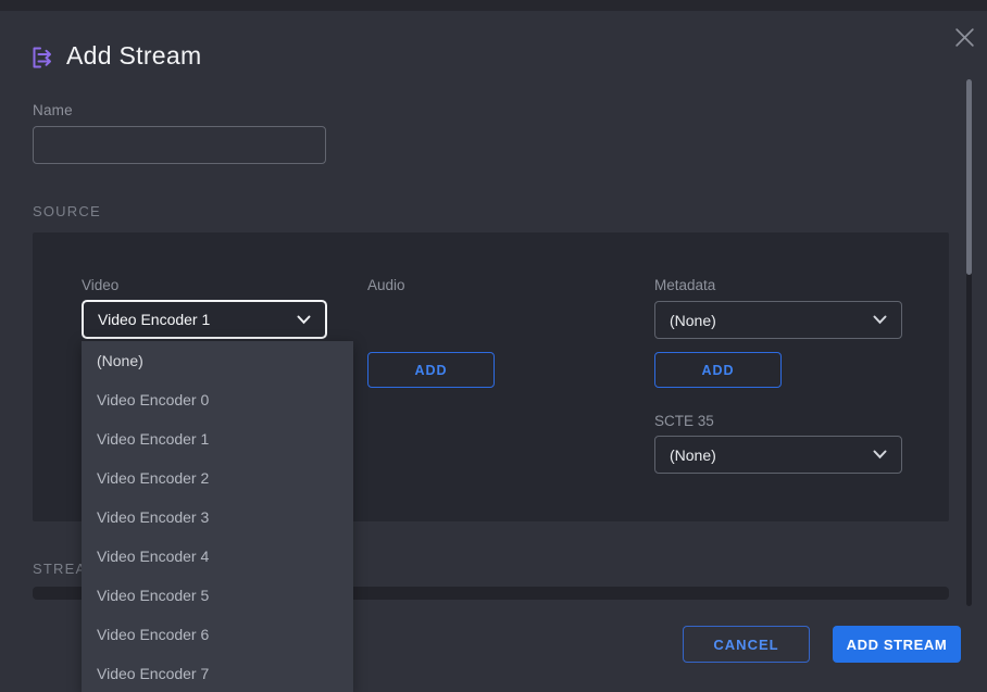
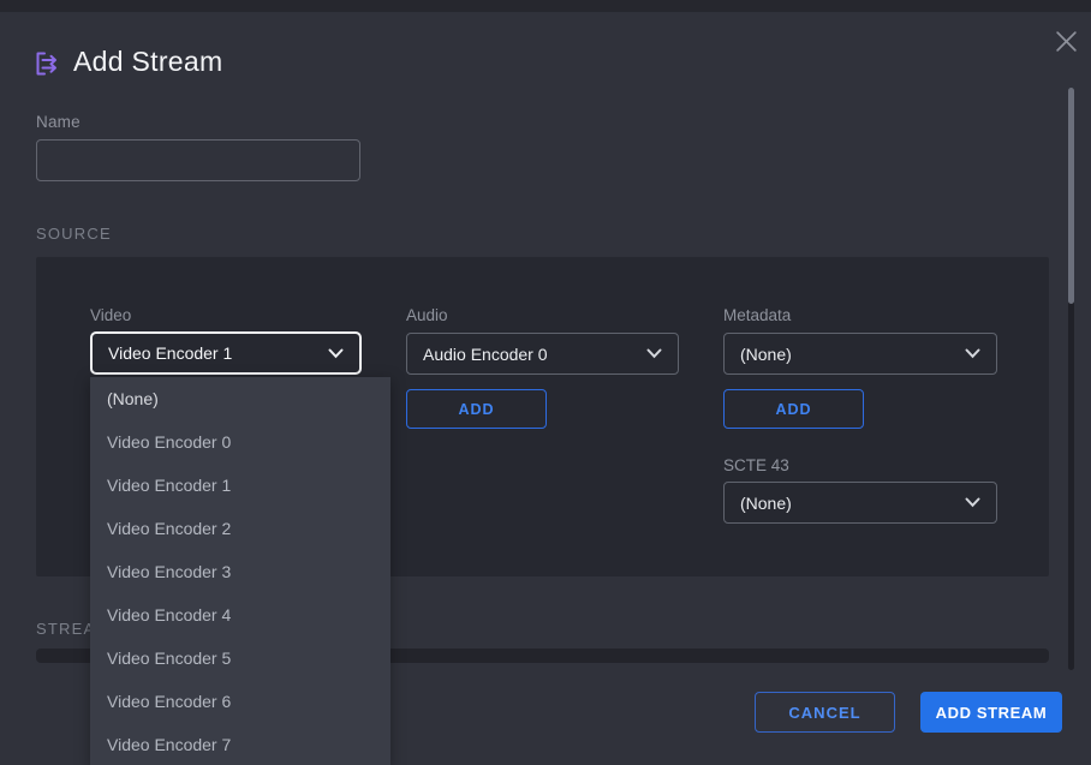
  Add Stream
  Name
  SOURCE
  Video
  Video Encoder 1
  Audio
+ Audio Encoder 0
  ADD
  Metadata
  (None)
  ADD
- SCTE 35
+ SCTE 43
  (None)
  (None)
  Video Encoder 0
  Video Encoder 1
  Video Encoder 2
  Video Encoder 3
  Video Encoder 4
  Video Encoder 5
  Video Encoder 6
  Video Encoder 7
  CANCEL
  ADD STREAM
